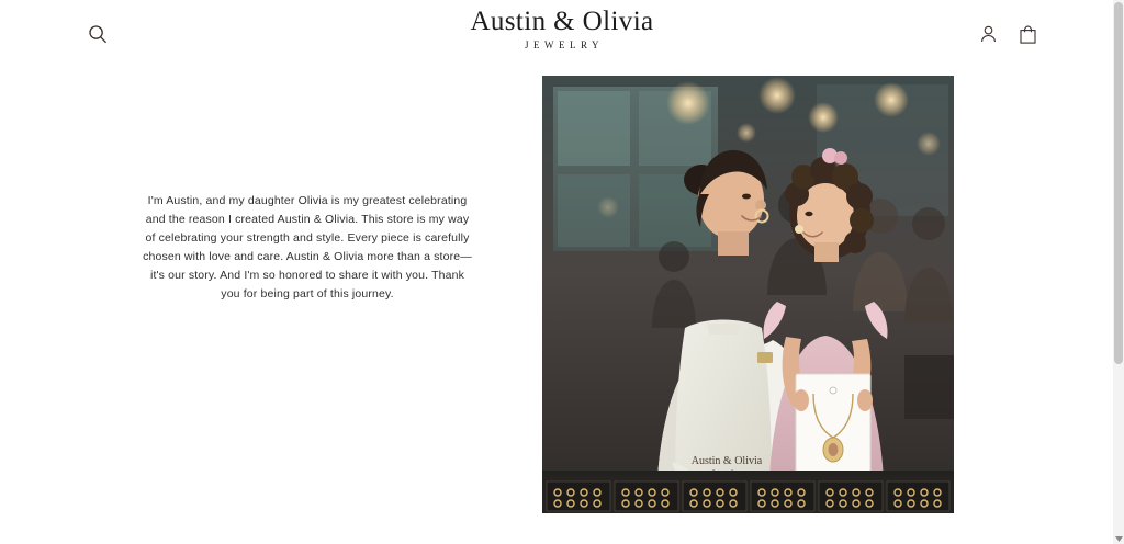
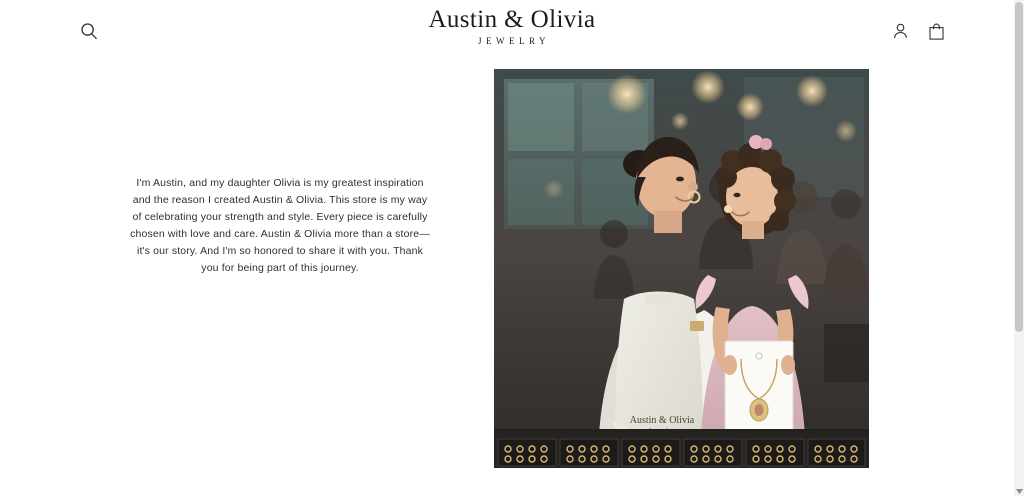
  Austin & Olivia
  JEWELRY
- I'm Austin, and my daughter Olivia is my greatest celebrating and the reason I created Austin & Olivia. This store is my way of celebrating your strength and style. Every piece is carefully chosen with love and care. Austin & Olivia more than a store—it's our story. And I'm so honored to share it with you. Thank you for being part of this journey.
+ I'm Austin, and my daughter Olivia is my greatest inspiration and the reason I created Austin & Olivia. This store is my way of celebrating your strength and style. Every piece is carefully chosen with love and care. Austin & Olivia more than a store—it's our story. And I'm so honored to share it with you. Thank you for being part of this journey.
  Austin & Olivia
